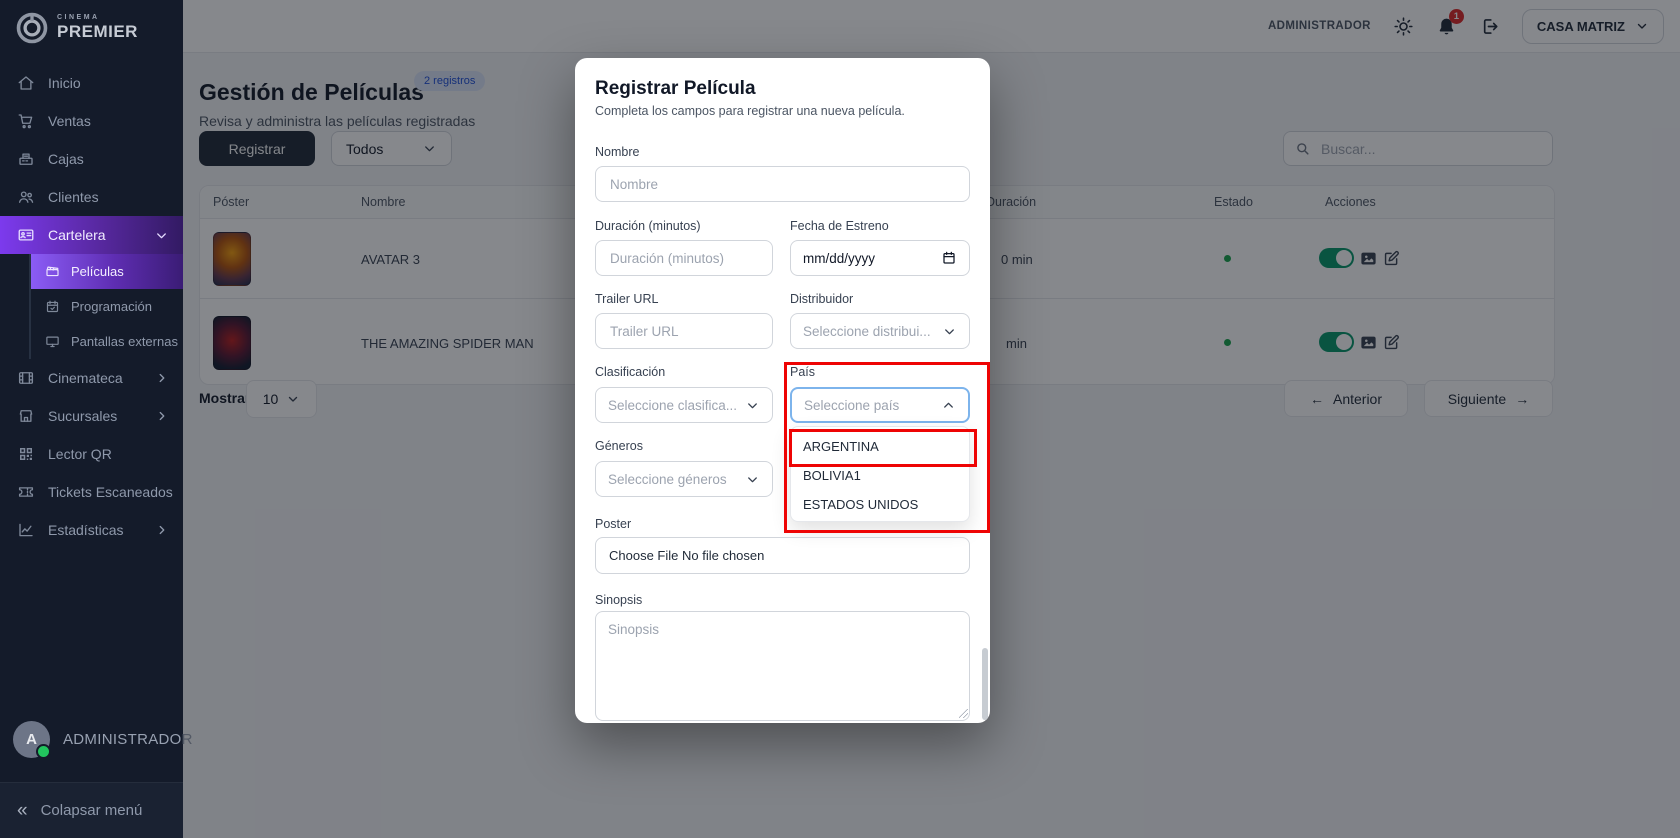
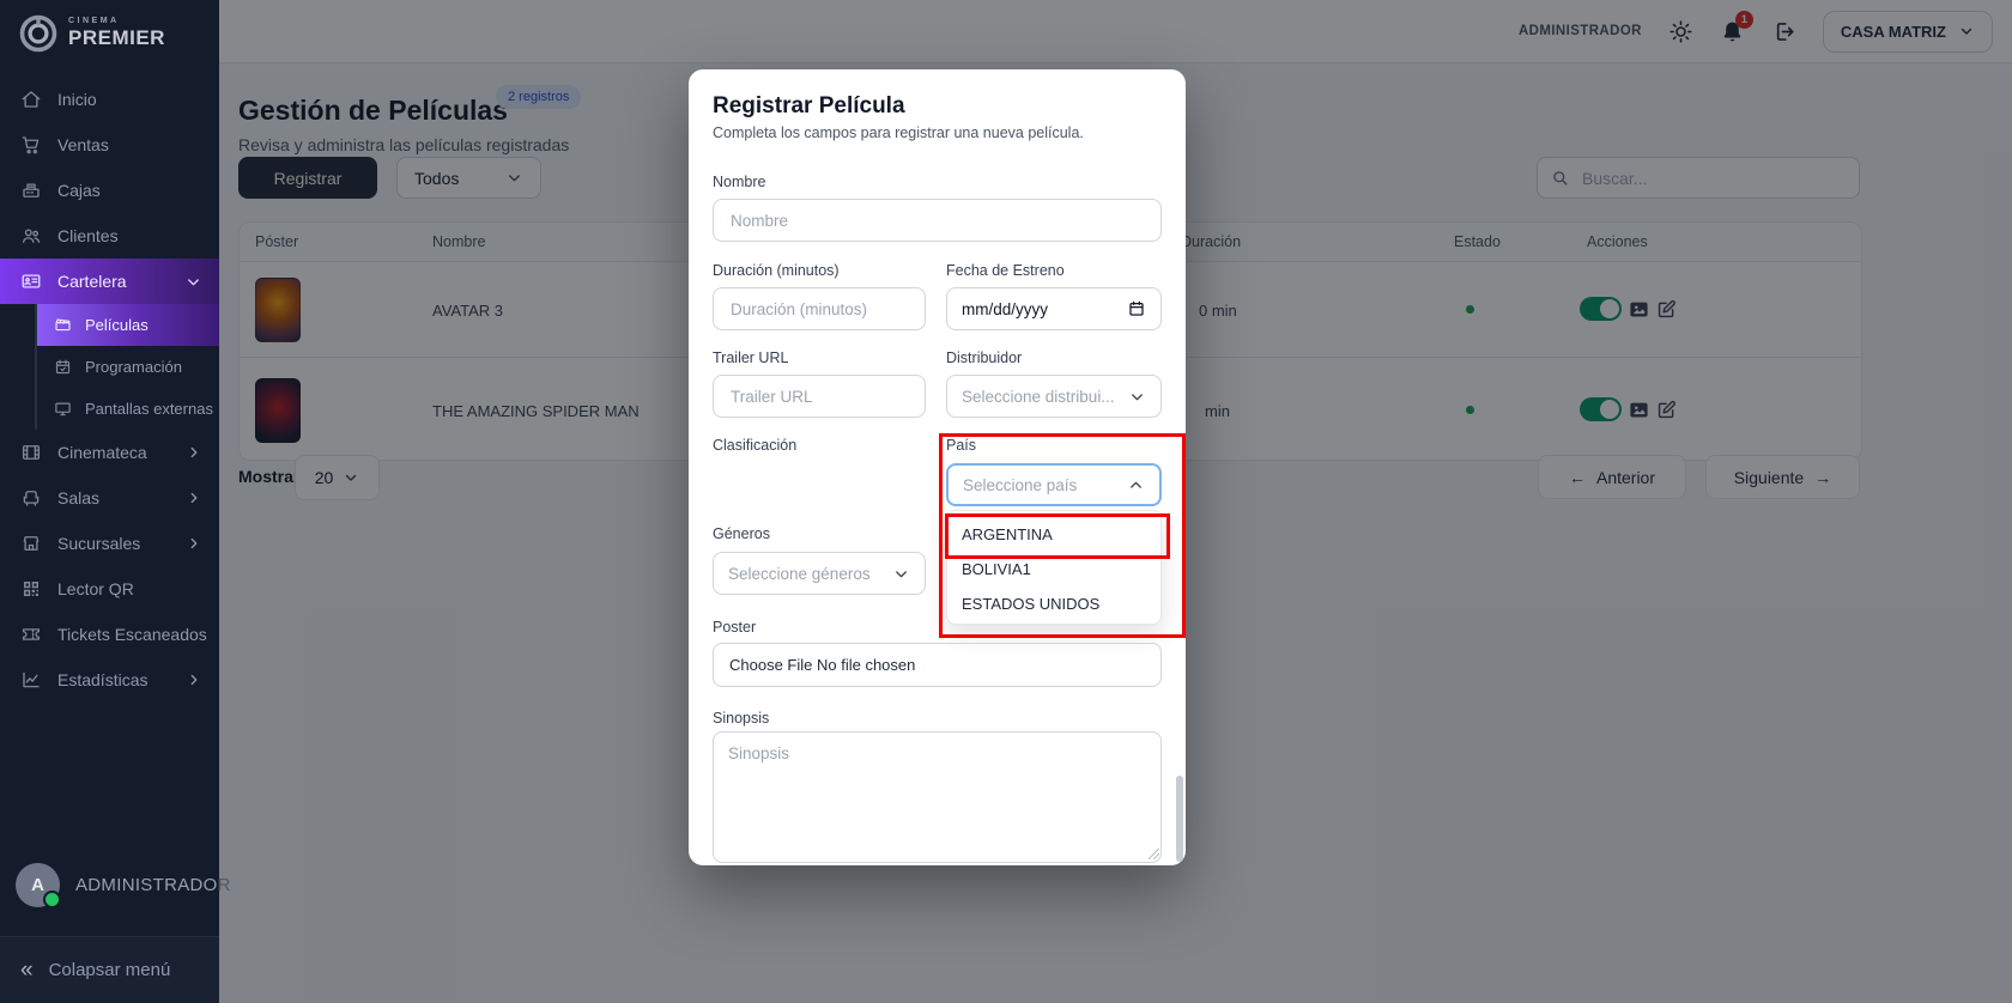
  PREMIER
  Inicio
  Ventas
  Cajas
  Clientes
  Cartelera
  Películas
  Programación
  Pantallas externas
  Cinemateca
+ Salas
  Sucursales
  Lector QR
  Tickets Escaneados
  Estadísticas
  A
  ADMINISTRADOR
  «
  Colapsar menú
  ADMINISTRADOR
  1
  CASA MATRIZ
  Gestión de Películas
  2 registros
  Revisa y administra las películas registradas
  Registrar
  Todos
  Buscar...
  Póster
  Nombre
  Duración
  Estado
  Acciones
  AVATAR 3
  0 min
  THE AMAZING SPIDER MAN
  min
  Mostra
- 10
+ 20
  ←
  Anterior
  Siguiente
  →
  Registrar Película
  Completa los campos para registrar una nueva película.
  Nombre
  Nombre
  Duración (minutos)
  Duración (minutos)
  Fecha de Estreno
  mm/dd/yyyy
  Trailer URL
  Trailer URL
  Distribuidor
  Seleccione distribui...
  Clasificación
- Seleccione clasifica...
  País
  Seleccione país
  Géneros
  Seleccione géneros
  ARGENTINA
  BOLIVIA1
  ESTADOS UNIDOS
  Poster
  Choose File No file chosen
  Sinopsis
  Sinopsis
